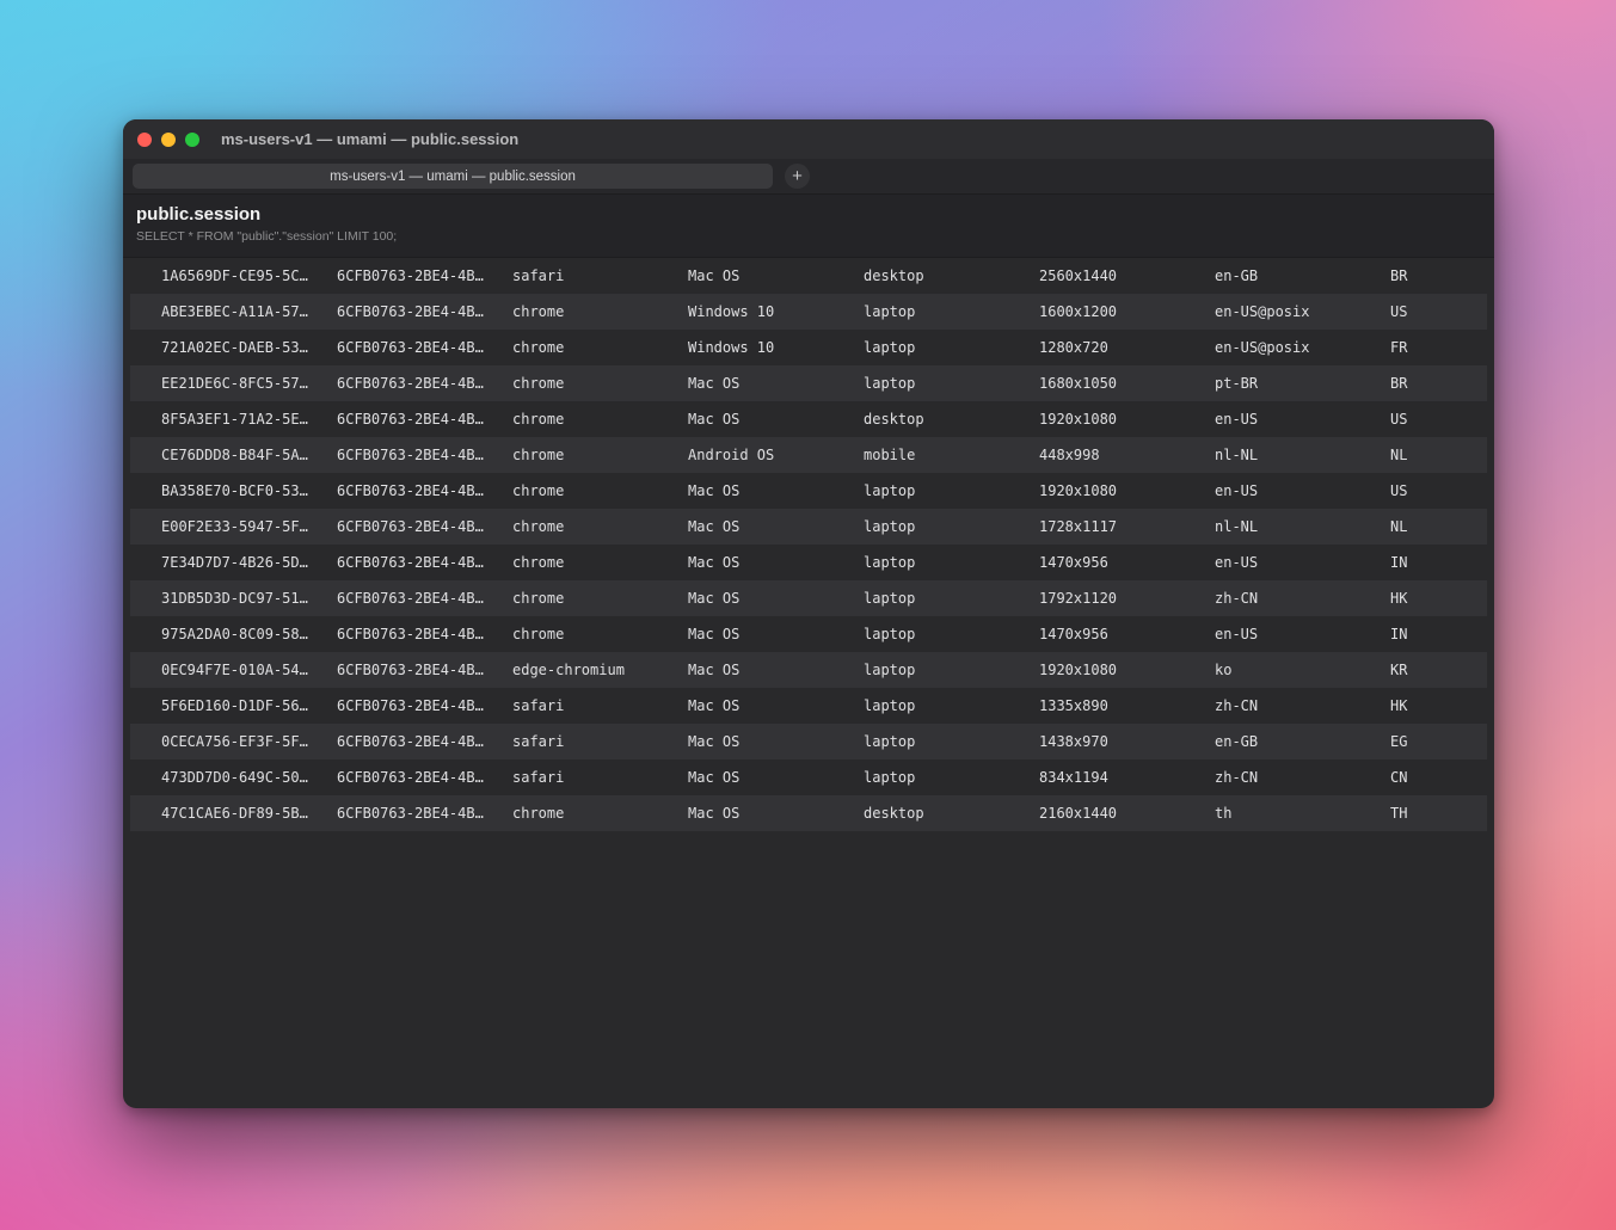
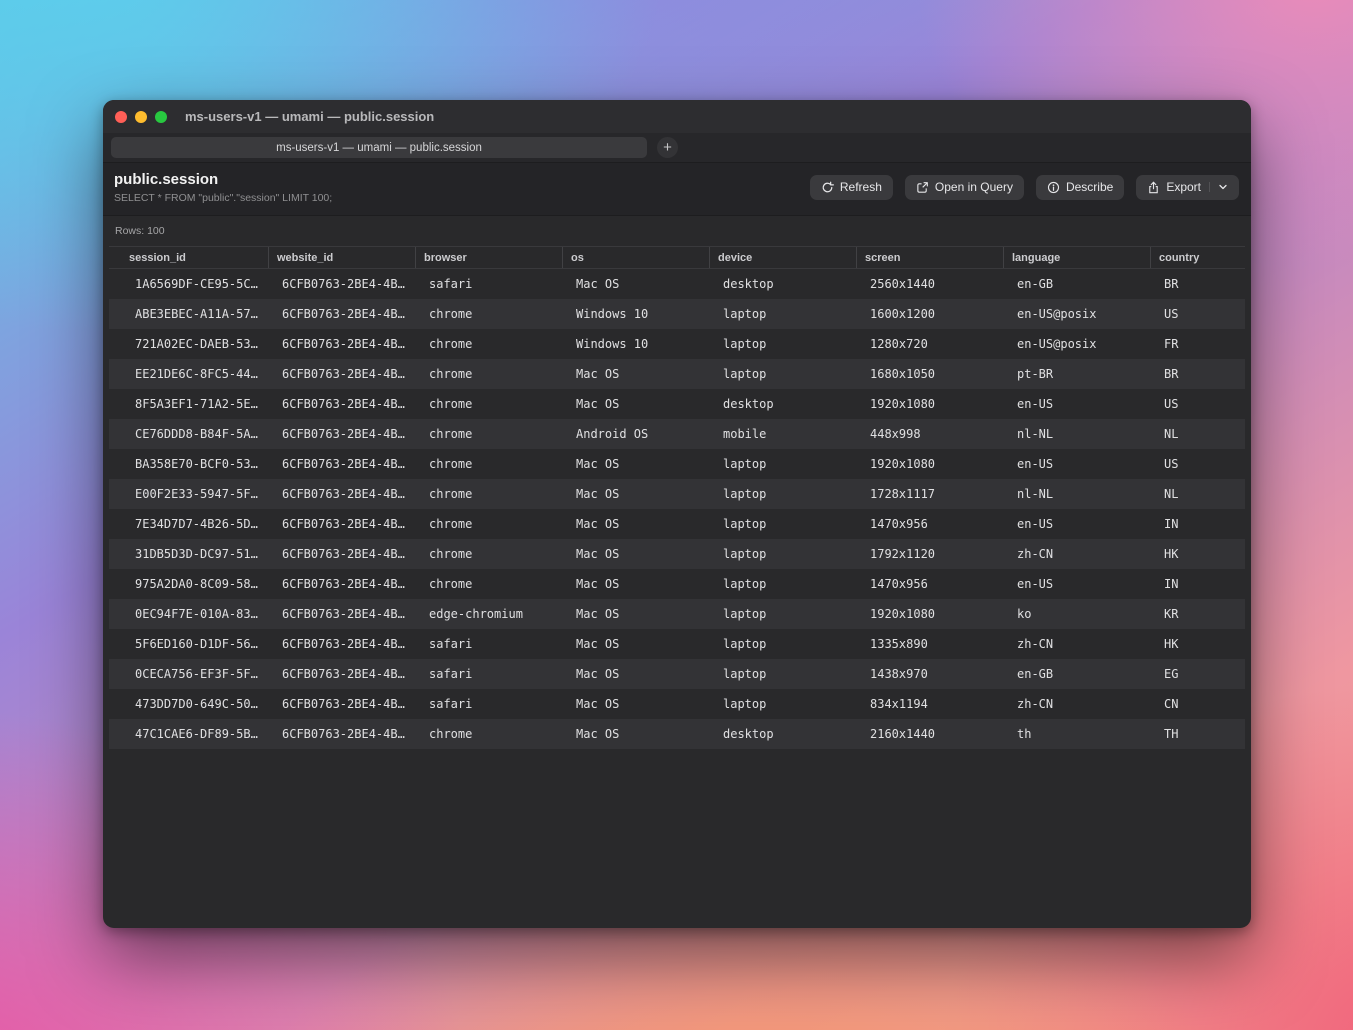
  ms-users-v1 — umami — public.session
  ms-users-v1 — umami — public.session
  +
  public.session
  SELECT * FROM "public"."session" LIMIT 100;
+ Refresh
+ Open in Query
+ Describe
+ Export
+ Rows: 100
+ session_id
+ website_id
+ browser
+ os
+ device
+ screen
+ language
+ country
  1A6569DF-CE95-5C…
  6CFB0763-2BE4-4B…
  safari
  Mac OS
  desktop
  2560x1440
  en-GB
  BR
  ABE3EBEC-A11A-57…
  6CFB0763-2BE4-4B…
  chrome
  Windows 10
  laptop
  1600x1200
  en-US@posix
  US
  721A02EC-DAEB-53…
  6CFB0763-2BE4-4B…
  chrome
  Windows 10
  laptop
  1280x720
  en-US@posix
  FR
- EE21DE6C-8FC5-57…
+ EE21DE6C-8FC5-44…
  6CFB0763-2BE4-4B…
  chrome
  Mac OS
  laptop
  1680x1050
  pt-BR
  BR
  8F5A3EF1-71A2-5E…
  6CFB0763-2BE4-4B…
  chrome
  Mac OS
  desktop
  1920x1080
  en-US
  US
  CE76DDD8-B84F-5A…
  6CFB0763-2BE4-4B…
  chrome
  Android OS
  mobile
  448x998
  nl-NL
  NL
  BA358E70-BCF0-53…
  6CFB0763-2BE4-4B…
  chrome
  Mac OS
  laptop
  1920x1080
  en-US
  US
  E00F2E33-5947-5F…
  6CFB0763-2BE4-4B…
  chrome
  Mac OS
  laptop
  1728x1117
  nl-NL
  NL
  7E34D7D7-4B26-5D…
  6CFB0763-2BE4-4B…
  chrome
  Mac OS
  laptop
  1470x956
  en-US
  IN
  31DB5D3D-DC97-51…
  6CFB0763-2BE4-4B…
  chrome
  Mac OS
  laptop
  1792x1120
  zh-CN
  HK
  975A2DA0-8C09-58…
  6CFB0763-2BE4-4B…
  chrome
  Mac OS
  laptop
  1470x956
  en-US
  IN
- 0EC94F7E-010A-54…
+ 0EC94F7E-010A-83…
  6CFB0763-2BE4-4B…
  edge-chromium
  Mac OS
  laptop
  1920x1080
  ko
  KR
  5F6ED160-D1DF-56…
  6CFB0763-2BE4-4B…
  safari
  Mac OS
  laptop
  1335x890
  zh-CN
  HK
  0CECA756-EF3F-5F…
  6CFB0763-2BE4-4B…
  safari
  Mac OS
  laptop
  1438x970
  en-GB
  EG
  473DD7D0-649C-50…
  6CFB0763-2BE4-4B…
  safari
  Mac OS
  laptop
  834x1194
  zh-CN
  CN
  47C1CAE6-DF89-5B…
  6CFB0763-2BE4-4B…
  chrome
  Mac OS
  desktop
  2160x1440
  th
  TH
